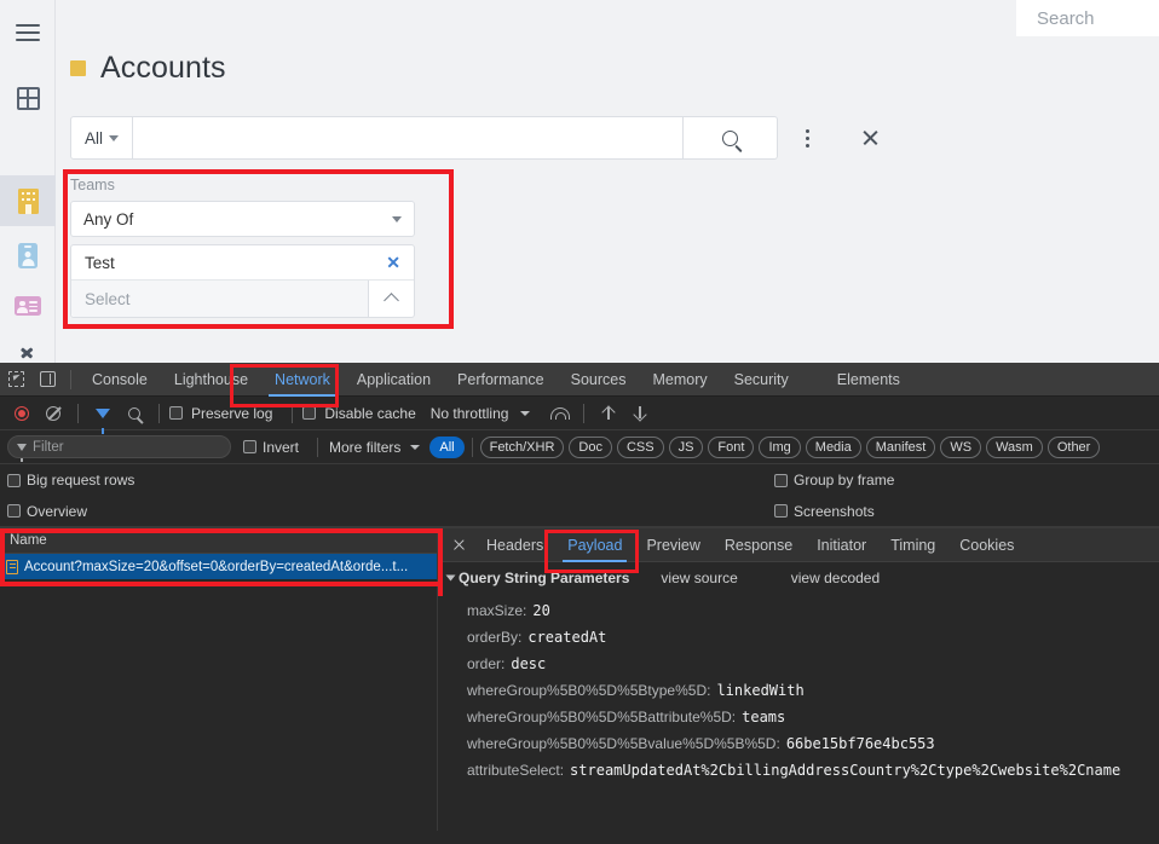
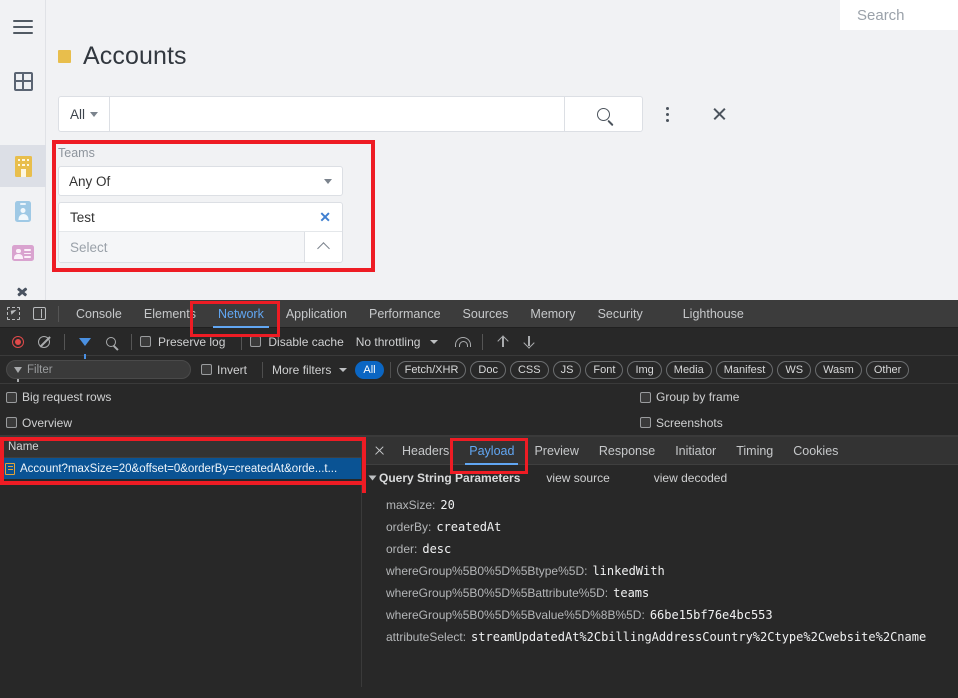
  Search
  Accounts
  All
  Teams
  Any Of
  Test
  ✕
  Select
  Console
- Lighthouse
+ Elements
  Network
  Application
  Performance
  Sources
  Memory
  Security
- Elements
+ Lighthouse
  Preserve log
  Disable cache
  No throttling
  Filter
  Invert
  More filters
  All
  Fetch/XHR
  Doc
  CSS
  JS
  Font
  Img
  Media
  Manifest
  WS
  Wasm
  Other
  Big request rows
  Group by frame
  Overview
  Screenshots
  Name
  Account?maxSize=20&offset=0&orderBy=createdAt&orde...t...
  Headers
  Payload
  Preview
  Response
  Initiator
  Timing
  Cookies
  Query String Parameters
  view source
  view decoded
  maxSize:
  20
  orderBy:
  createdAt
  order:
  desc
  whereGroup%5B0%5D%5Btype%5D:
  linkedWith
  whereGroup%5B0%5D%5Battribute%5D:
  teams
- whereGroup%5B0%5D%5Bvalue%5D%5B%5D:
+ whereGroup%5B0%5D%5Bvalue%5D%8B%5D:
  66be15bf76e4bc553
  attributeSelect:
  streamUpdatedAt%2CbillingAddressCountry%2Ctype%2Cwebsite%2Cname
